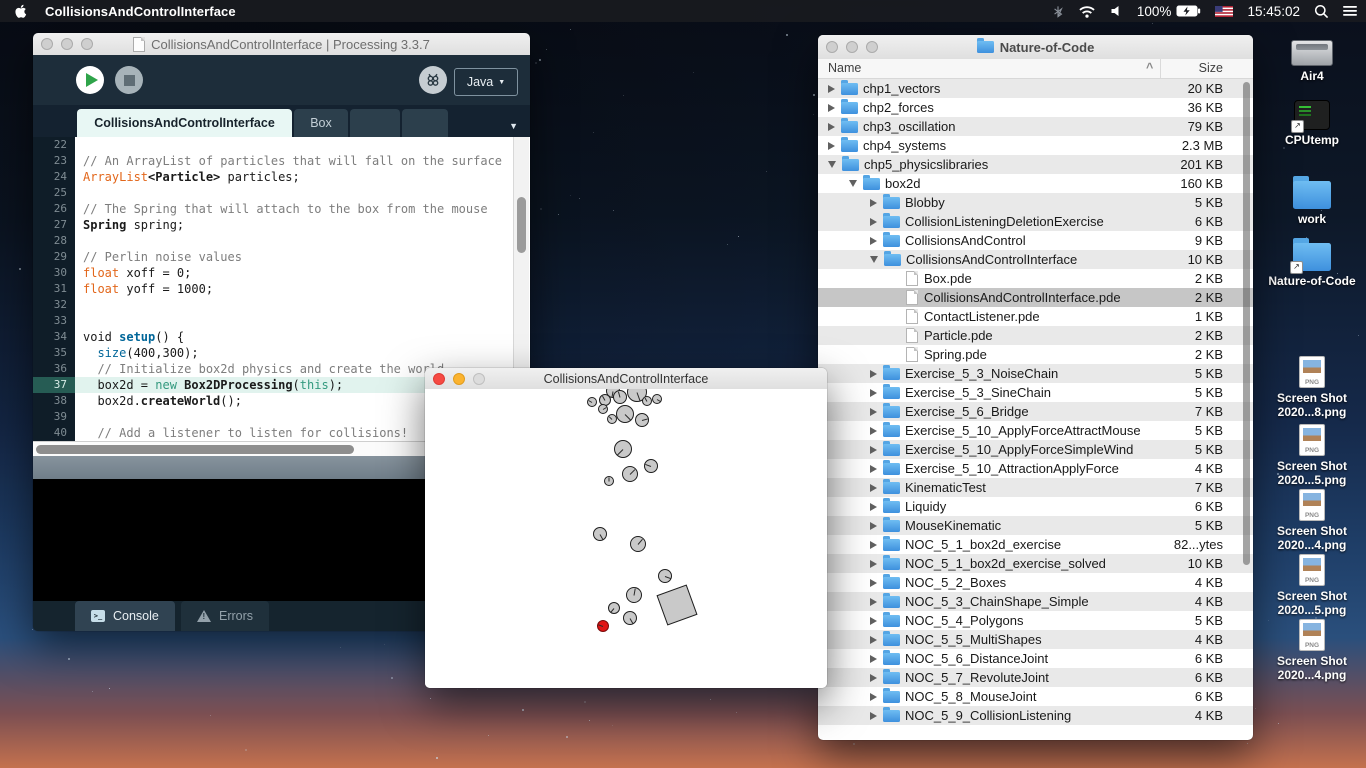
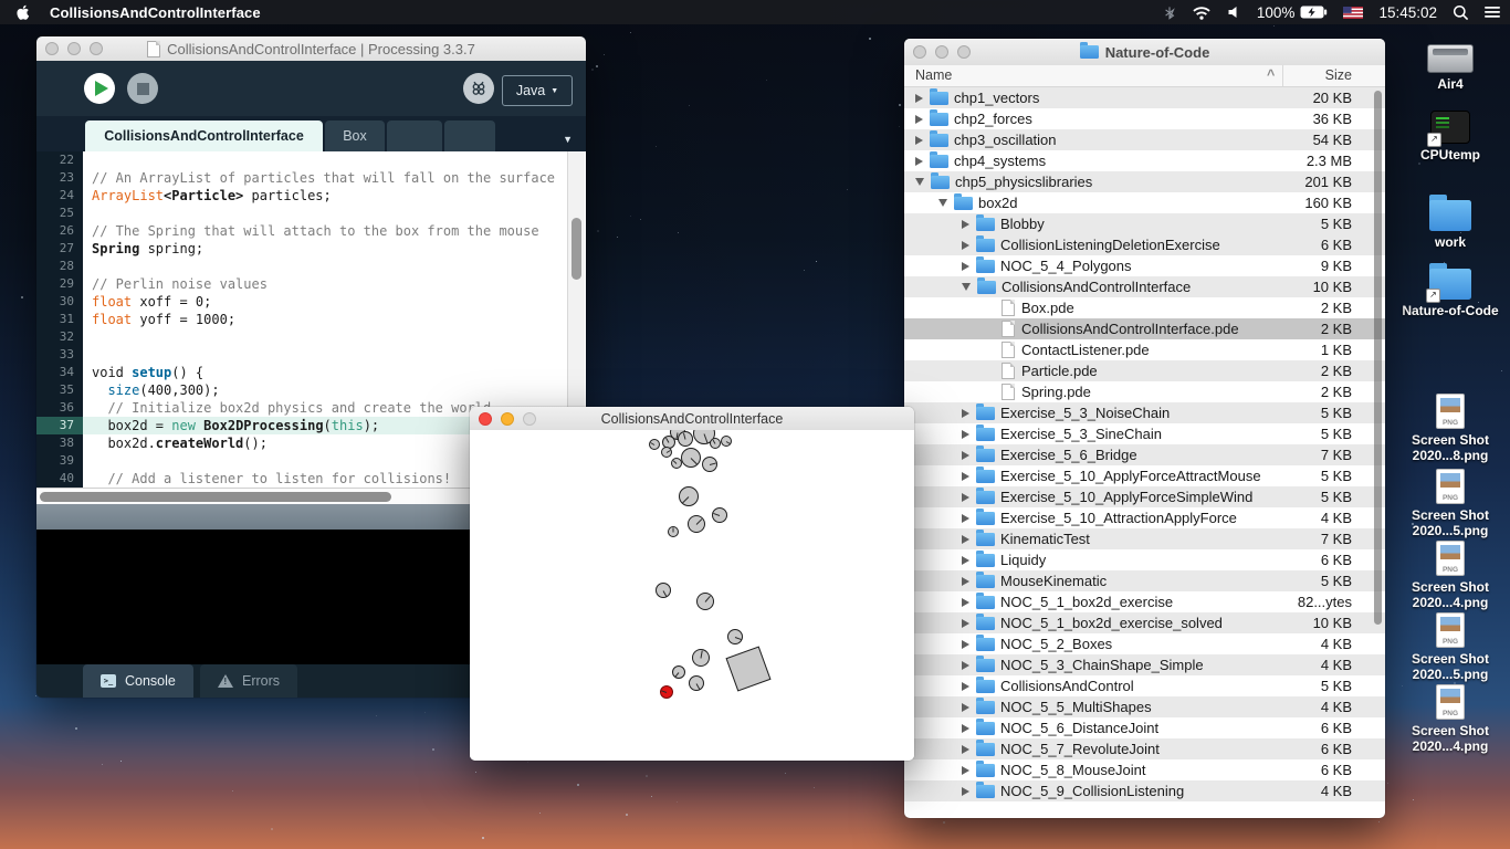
  CollisionsAndControlInterface
  100%
  15:45:02
  CollisionsAndControlInterface | Processing 3.3.7
  Java
  ▼
  CollisionsAndControlInterface
  Box
  22
  23
  // An ArrayList of particles that will fall on the surface
  24
  ArrayList<Particle> particles;
  25
  26
  // The Spring that will attach to the box from the mouse
  27
  Spring spring;
  28
  29
  // Perlin noise values
  30
  float xoff = 0;
  31
  float yoff = 1000;
  32
  33
  34
  void setup() {
  35
  size(400,300);
  36
  // Initialize box2d physics and create the wo
  37
  box2d = new Box2DProcessing(this);
  38
  box2d.createWorld();
  39
  40
  // Add a listener to listen for collisions!
  >_
  Console
  Errors
  Nature-of-Code
  Name
  ^
  Size
  chp1_vectors
  20 KB
  chp2_forces
  36 KB
  chp3_oscillation
- 79 KB
+ 54 KB
  chp4_systems
  2.3 MB
  chp5_physicslibraries
  201 KB
  box2d
  160 KB
  Blobby
  5 KB
  CollisionListeningDeletionExercise
  6 KB
- CollisionsAndControl
+ NOC_5_4_Polygons
  9 KB
  CollisionsAndControlInterface
  10 KB
  Box.pde
  2 KB
  CollisionsAndControlInterface.pde
  2 KB
  ContactListener.pde
  1 KB
  Particle.pde
  2 KB
  Spring.pde
  2 KB
  Exercise_5_3_NoiseChain
  5 KB
  Exercise_5_3_SineChain
  5 KB
  Exercise_5_6_Bridge
  7 KB
  Exercise_5_10_ApplyForceAttractMouse
  5 KB
  Exercise_5_10_ApplyForceSimpleWind
  5 KB
  Exercise_5_10_AttractionApplyForce
  4 KB
  KinematicTest
  7 KB
  Liquidy
  6 KB
  MouseKinematic
  5 KB
  NOC_5_1_box2d_exercise
  82...ytes
  NOC_5_1_box2d_exercise_solved
  10 KB
  NOC_5_2_Boxes
  4 KB
  NOC_5_3_ChainShape_Simple
  4 KB
- NOC_5_4_Polygons
+ CollisionsAndControl
  5 KB
  NOC_5_5_MultiShapes
  4 KB
  NOC_5_6_DistanceJoint
  6 KB
  NOC_5_7_RevoluteJoint
  6 KB
  NOC_5_8_MouseJoint
  6 KB
  NOC_5_9_CollisionListening
  4 KB
  CollisionsAndControlInterface
  Air4
  ↗
  CPUtemp
  work
  ↗
  Nature-of-Code
  Screen Shot 2020...8.png
  Screen Shot 2020...5.png
  Screen Shot 2020...4.png
  Screen Shot 2020...5.png
  Screen Shot 2020...4.png
